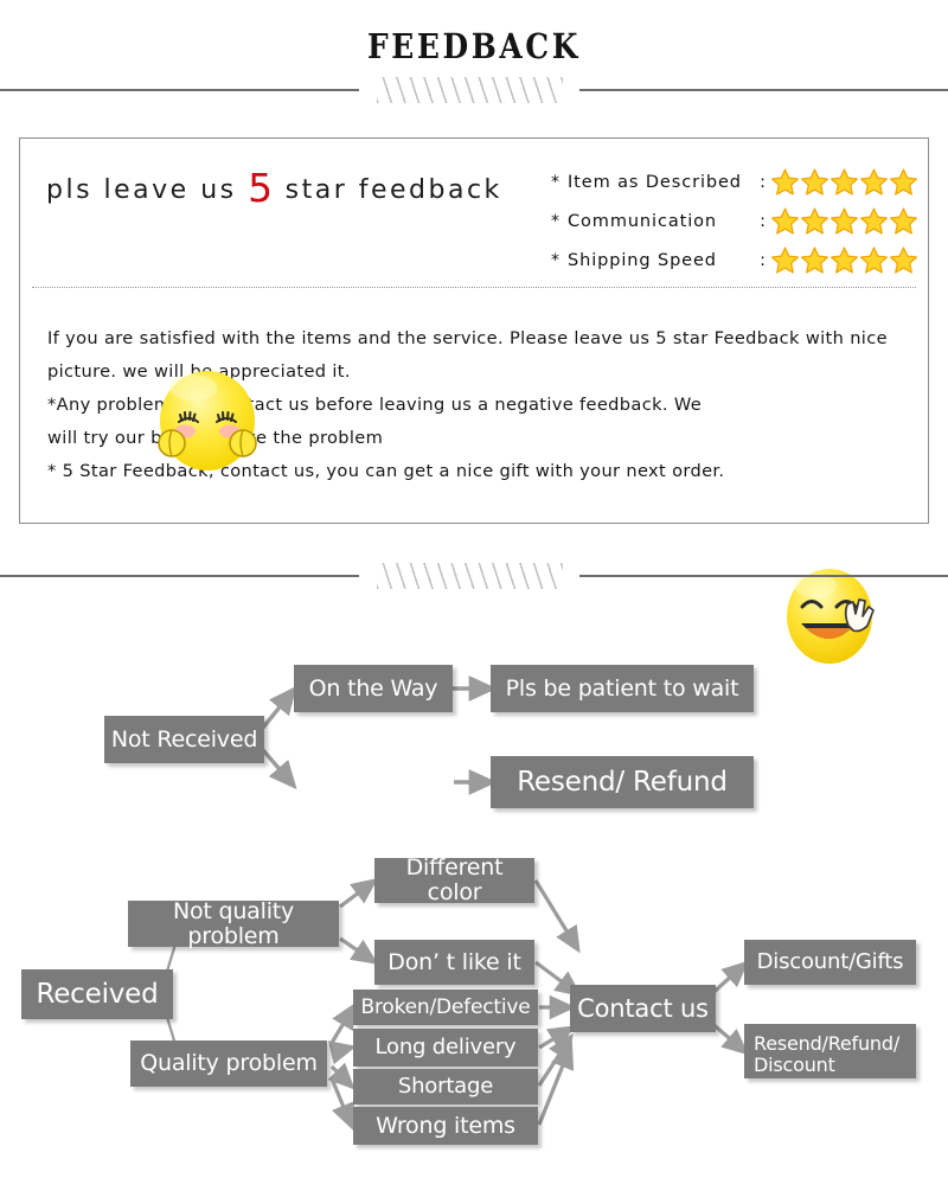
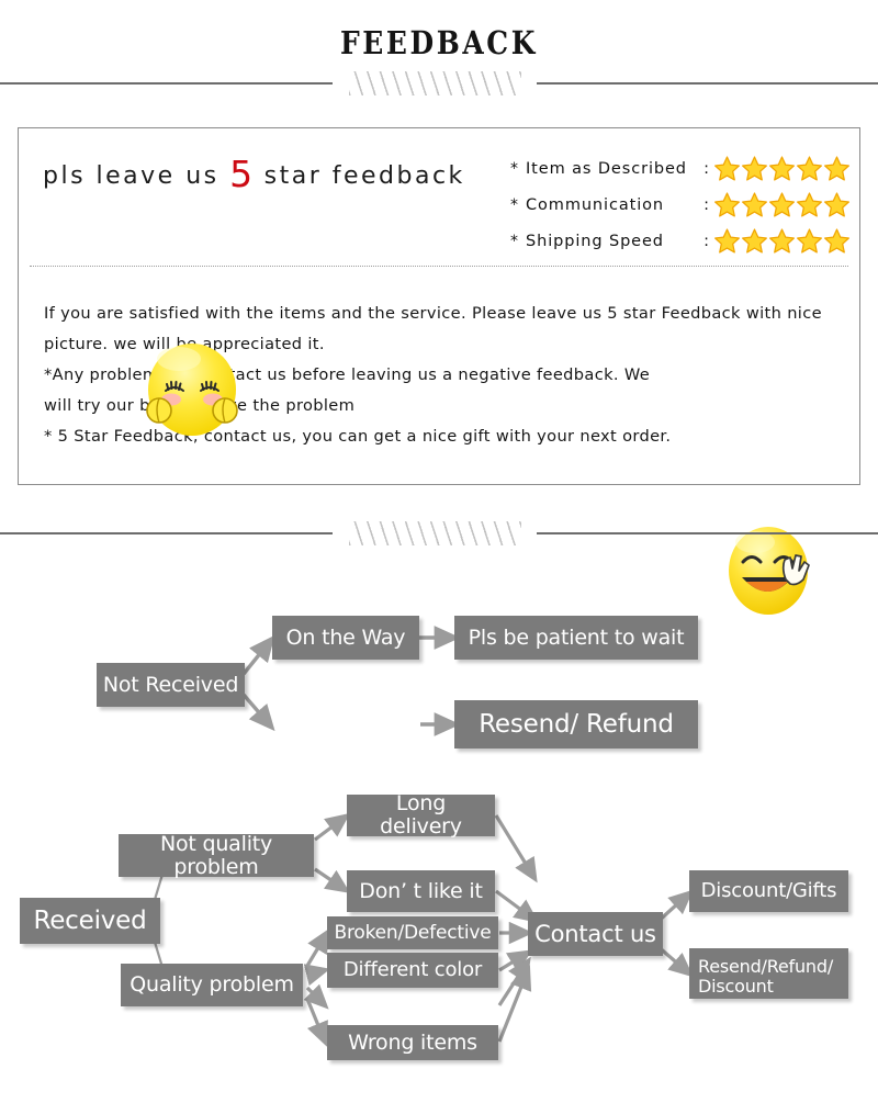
  FEEDBACK
  pls leave us 5 star feedback
  *
  Item as Described
  :
  *
  Communication
  :
  *
  Shipping Speed
  :
  If you are satisfied with the items and the service. Please leave us 5 star Feedback with nice
  picture. we will b appreciated it.
  *Any problemact us before leaving us a negative feedback. We
  will try our be the problem
  * 5 Star Feedback, contact us, you can get a nice gift with your next order.
  Not Received
  On the Way
  Pls be patient to wait
  Resend/ Refund
  Received
  Not quality problem
  Quality problem
- Different color
+ Long delivery
  Don’ t like it
  Broken/Defective
- Long delivery
+ Different color
- Shortage
  Wrong items
  Contact us
  Discount/Gifts
  Resend/Refund/
  Discount
